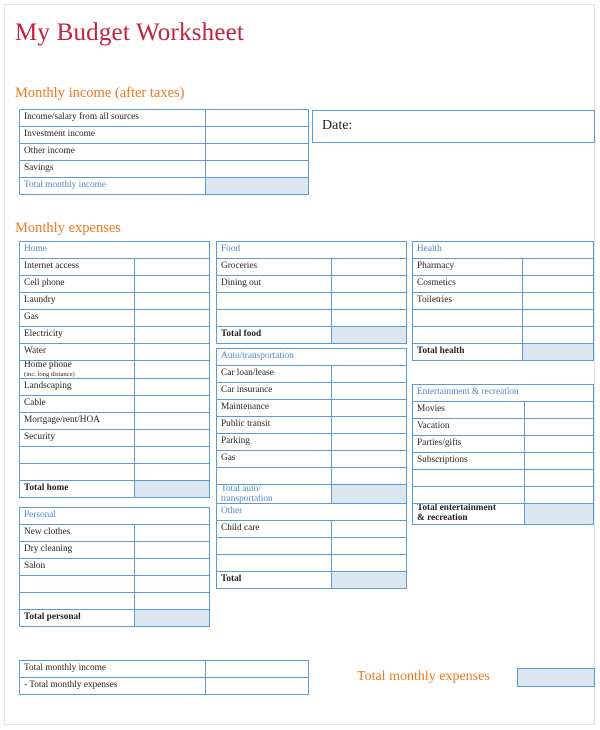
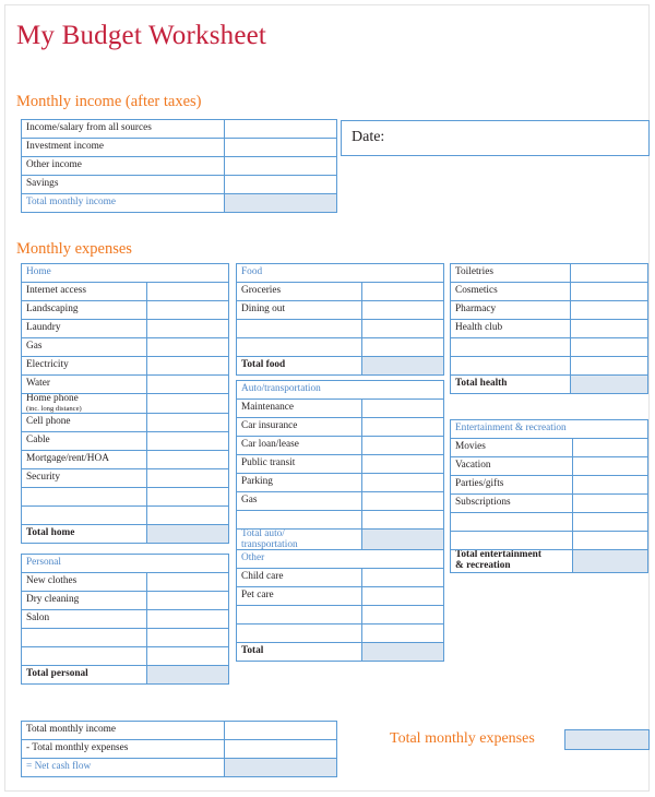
  My Budget Worksheet
  Monthly income (after taxes)
  Income/salary from all sources
  Investment income
  Other income
  Savings
  Total monthly income
  Date:
  Monthly expenses
  Home
  Internet access
- Cell phone
+ Landscaping
  Laundry
  Gas
  Electricity
  Water
- Landscaping
+ Cell phone
  Cable
  Mortgage/rent/HOA
  Security
  Total home
  Personal
  New clothes
  Dry cleaning
  Salon
  Total personal
  Food
  Groceries
  Dining out
  Total food
  Auto/transportation
- Car loan/lease
+ Maintenance
  Car insurance
- Maintenance
+ Car loan/lease
  Public transit
  Parking
  Gas
  Total auto/transportation
  Other
  Child care
+ Pet care
  Total
- Health
- Pharmacy
+ Toiletries
  Cosmetics
- Toiletries
+ Pharmacy
+ Health club
  Total health
  Entertainment & recreation
  Movies
  Vacation
  Parties/gifts
  Subscriptions
  Total entertainment& recreation
  Total monthly income
  - Total monthly expenses
+ = Net cash flow
  Total monthly expenses
